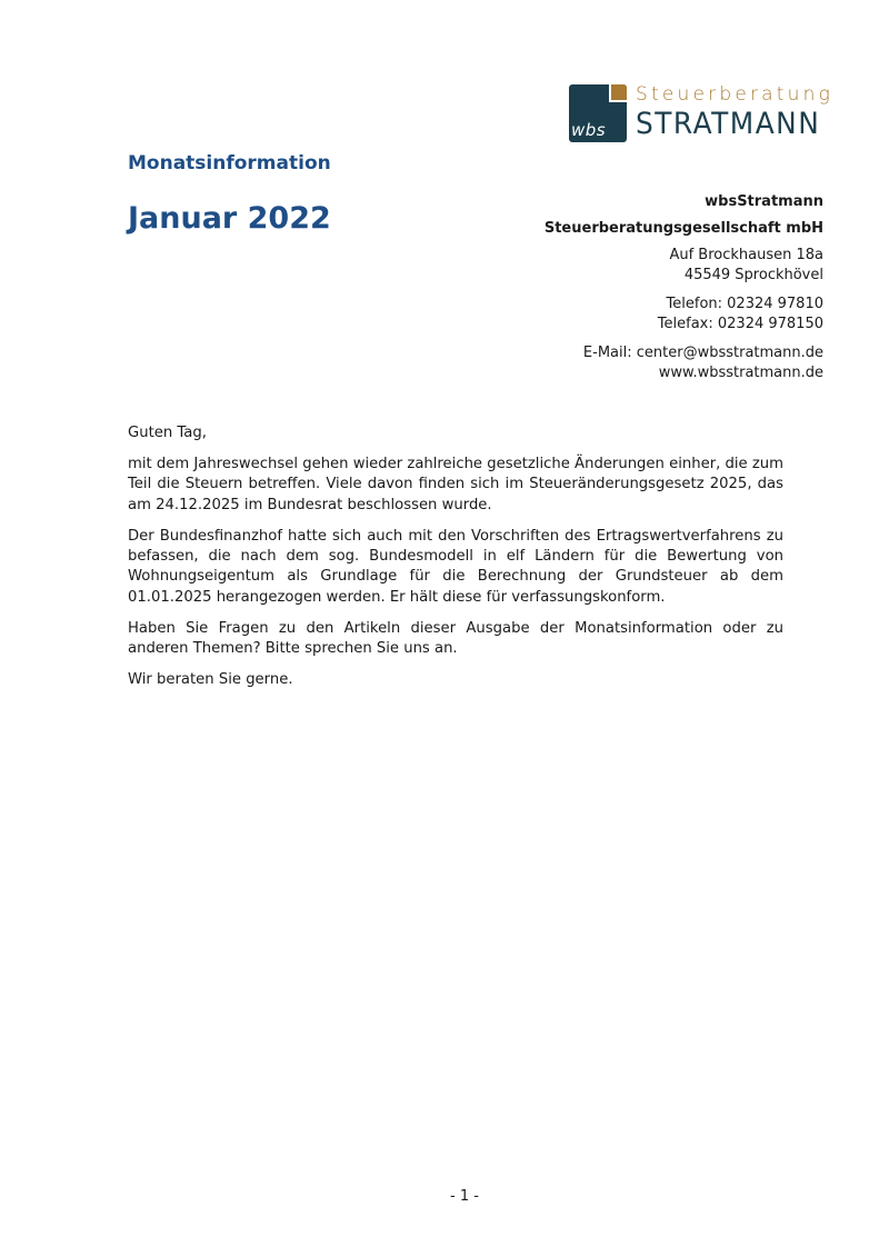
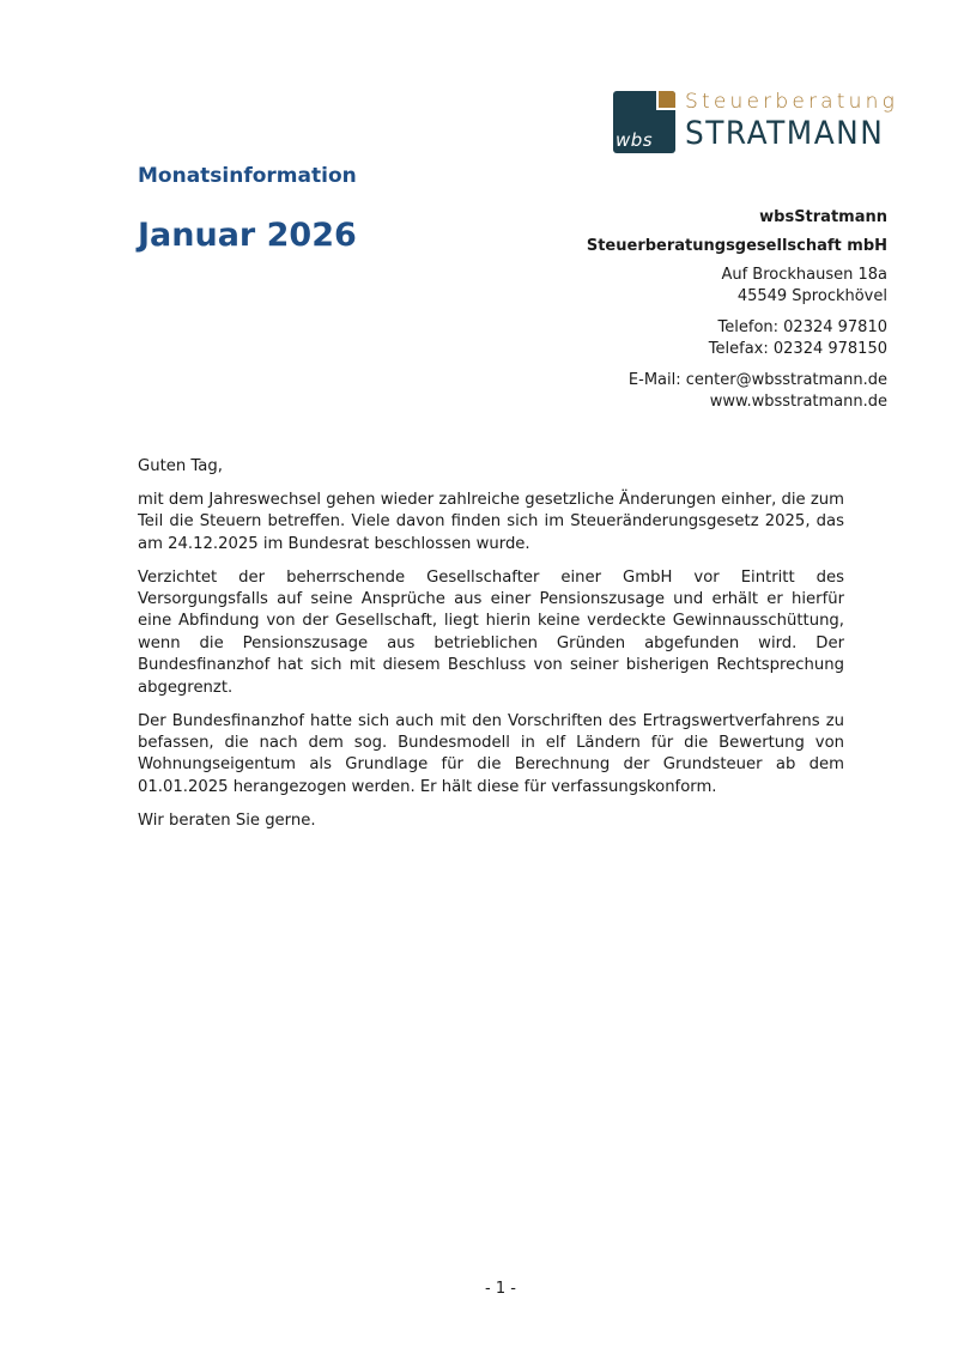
  wbs
  Steuerberatung
  STRATMANN
  Monatsinformation
- Januar 2022
+ Januar 2026
  wbsStratmann
  Steuerberatungsgesellschaft mbH
  Auf Brockhausen 18a
  45549 Sprockhövel
  Telefon: 02324 97810
  Telefax: 02324 978150
  E-Mail: center@wbsstratmann.de
  www.wbsstratmann.de
  Guten Tag,
  mit dem Jahreswechsel gehen wieder zahlreiche gesetzliche Änderungen einher, die zum Teil die Steuern betreffen. Viele davon finden sich im Steueränderungsgesetz 2025, das am 24.12.2025 im Bundesrat beschlossen wurde.
+ Verzichtet der beherrschende Gesellschafter einer GmbH vor Eintritt des Versorgungsfalls auf seine Ansprüche aus einer Pensionszusage und erhält er hierfür eine Abfindung von der Gesellschaft, liegt hierin keine verdeckte Gewinnausschüttung, wenn die Pensionszusage aus betrieblichen Gründen abgefunden wird. Der Bundesfinanzhof hat sich mit diesem Beschluss von seiner bisherigen Rechtsprechung abgegrenzt.
  Der Bundesfinanzhof hatte sich auch mit den Vorschriften des Ertragswertverfahrens zu befassen, die nach dem sog. Bundesmodell in elf Ländern für die Bewertung von Wohnungs­eigentum als Grundlage für die Berechnung der Grundsteuer ab dem 01.01.2025 herange­zogen werden. Er hält diese für verfassungskonform.
- Haben Sie Fragen zu den Artikeln dieser Ausgabe der Monatsinformation oder zu anderen Themen? Bitte sprechen Sie uns an.
  Wir beraten Sie gerne.
  - 1 -
